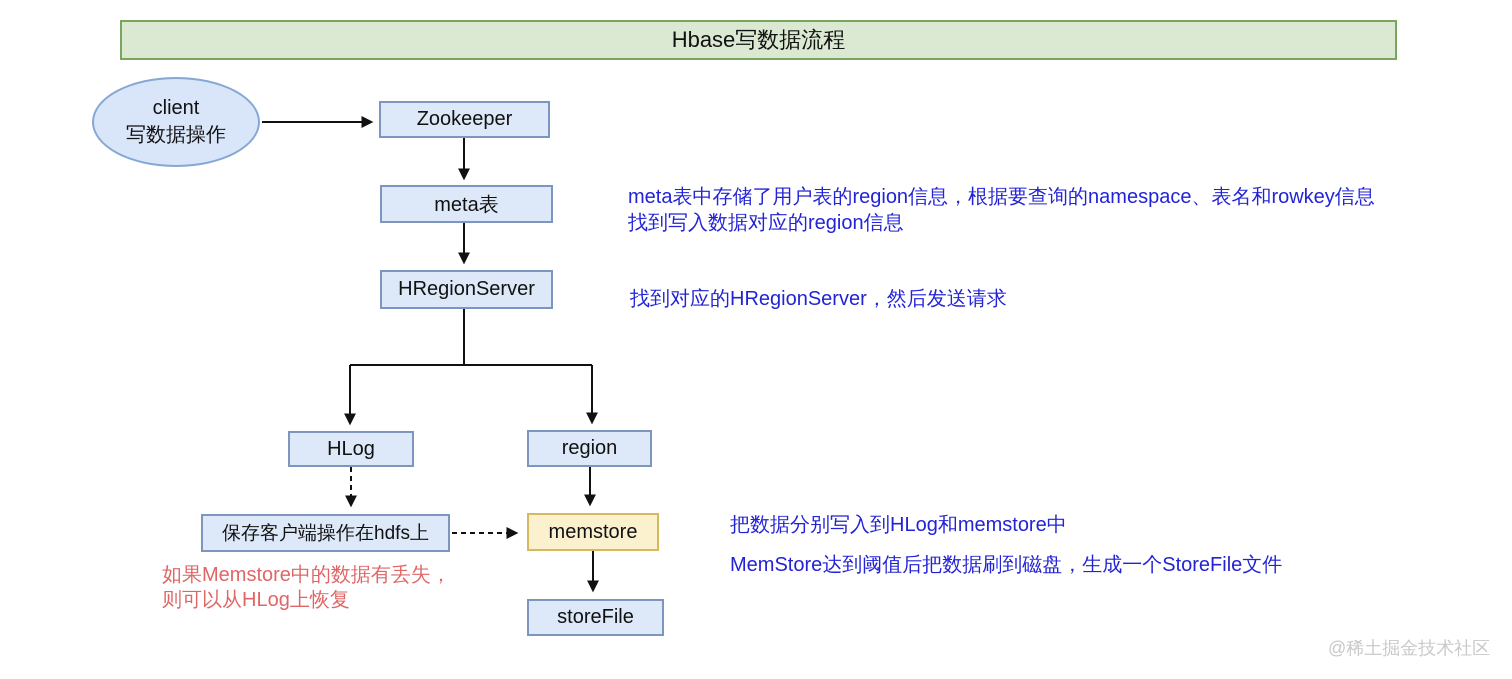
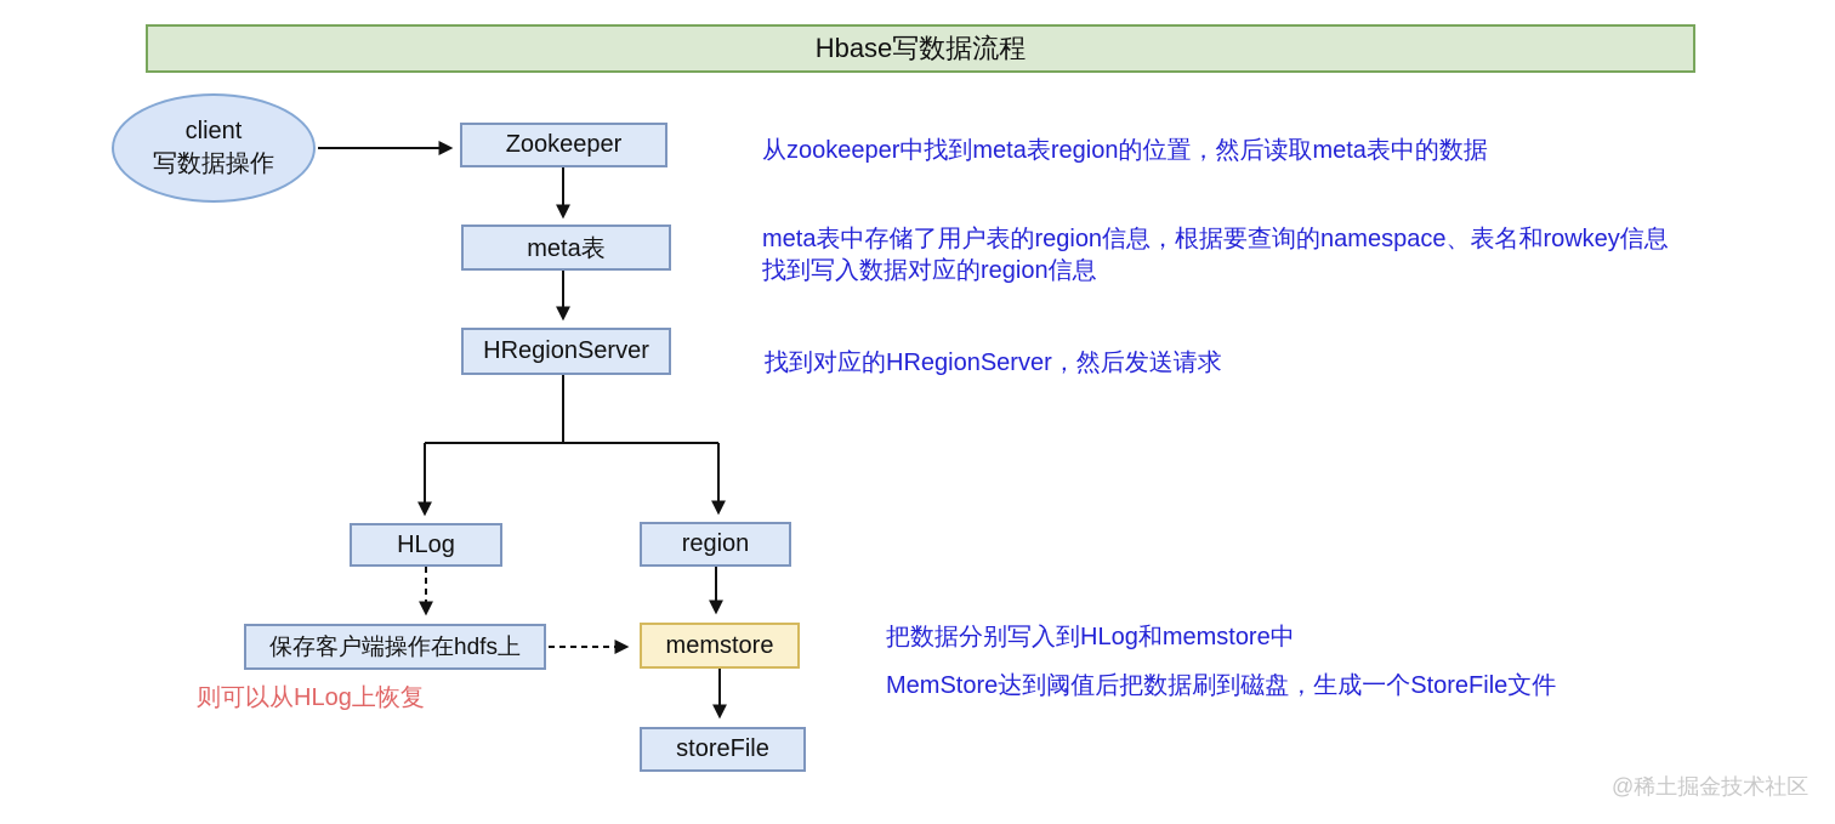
  Hbase写数据流程
  client
  写数据操作
  Zookeeper
  meta表
  HRegionServer
  HLog
  region
  保存客户端操作在hdfs上
  memstore
  storeFile
+ 从zookeeper中找到meta表region的位置，然后读取meta表中的数据
  meta表中存储了用户表的region信息，根据要查询的namespace、表名和rowkey信息
  找到写入数据对应的region信息
  找到对应的HRegionServer，然后发送请求
  把数据分别写入到HLog和memstore中
  MemStore达到阈值后把数据刷到磁盘，生成一个StoreFile文件
- 如果Memstore中的数据有丢失，
  则可以从HLog上恢复
  @稀土掘金技术社区
